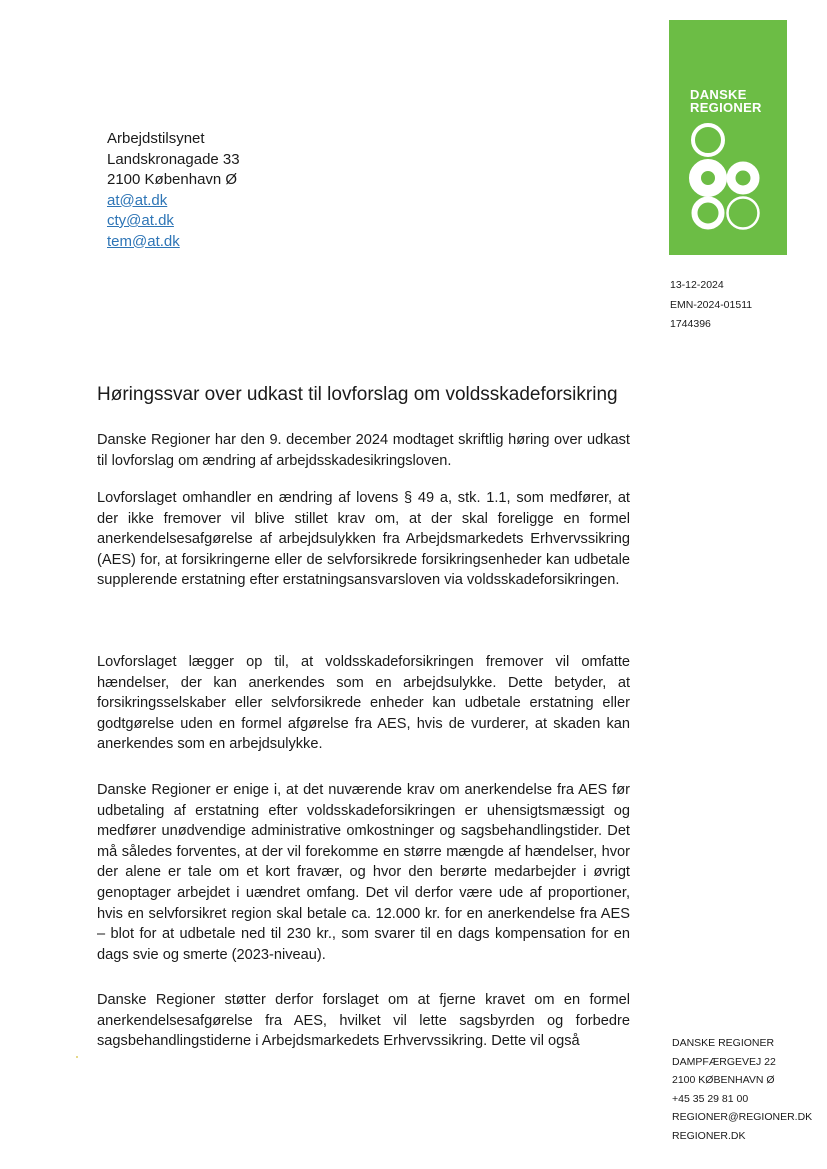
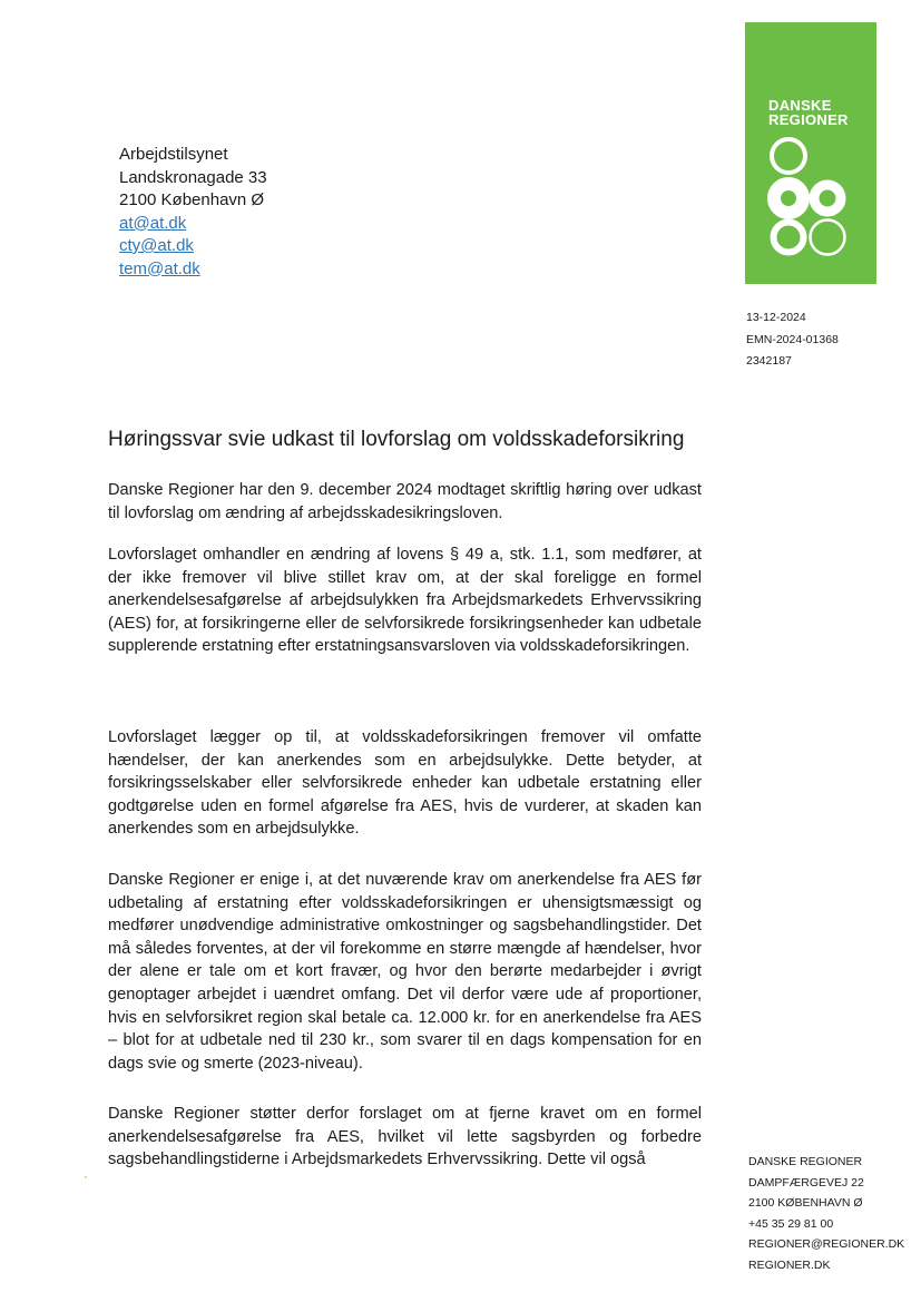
  Arbejdstilsynet
  Landskronagade 33
  2100 København Ø
  at@at.dk
  cty@at.dk
  tem@at.dk
  DANSKE
  REGIONER
  13-12-2024
- EMN-2024-01511
+ EMN-2024-01368
- 1744396
+ 2342187
- Høringssvar over udkast til lovforslag om voldsskadeforsikring
+ Høringssvar svie udkast til lovforslag om voldsskadeforsikring
  Danske Regioner har den 9. december 2024 modtaget skriftlig høring over udkast til lovforslag om ændring af arbejdsskadesikringsloven.
  Lovforslaget omhandler en ændring af lovens § 49 a, stk. 1.1, som medfører, at der ikke fremover vil blive stillet krav om, at der skal foreligge en formel anerkendelsesafgørelse af arbejdsulykken fra Arbejdsmarkedets Erhvervssikring (AES) for, at forsikringerne eller de selvforsikrede forsikringsenheder kan udbetale supplerende erstatning efter erstatningsansvarsloven via voldsskadeforsikringen.
  Lovforslaget lægger op til, at voldsskadeforsikringen fremover vil omfatte hændelser, der kan anerkendes som en arbejdsulykke. Dette betyder, at forsikringsselskaber eller selvforsikrede enheder kan udbetale erstatning eller godtgørelse uden en formel afgørelse fra AES, hvis de vurderer, at skaden kan anerkendes som en arbejdsulykke.
  Danske Regioner er enige i, at det nuværende krav om anerkendelse fra AES før udbetaling af erstatning efter voldsskadeforsikringen er uhensigtsmæssigt og medfører unødvendige administrative omkostninger og sagsbehandlingstider. Det må således forventes, at der vil forekomme en større mængde af hændelser, hvor der alene er tale om et kort fravær, og hvor den berørte medarbejder i øvrigt genoptager arbejdet i uændret omfang. Det vil derfor være ude af proportioner, hvis en selvforsikret region skal betale ca. 12.000 kr. for en anerkendelse fra AES – blot for at udbetale ned til 230 kr., som svarer til en dags kompensation for en dags svie og smerte (2023-niveau).
  Danske Regioner støtter derfor forslaget om at fjerne kravet om en formel anerkendelsesafgørelse fra AES, hvilket vil lette sagsbyrden og forbedre sagsbehandlingstiderne i Arbejdsmarkedets Erhvervssikring. Dette vil også
  DANSKE REGIONER
  DAMPFÆRGEVEJ 22
  2100 KØBENHAVN Ø
  +45 35 29 81 00
  REGIONER@REGIONER.DK
  REGIONER.DK
